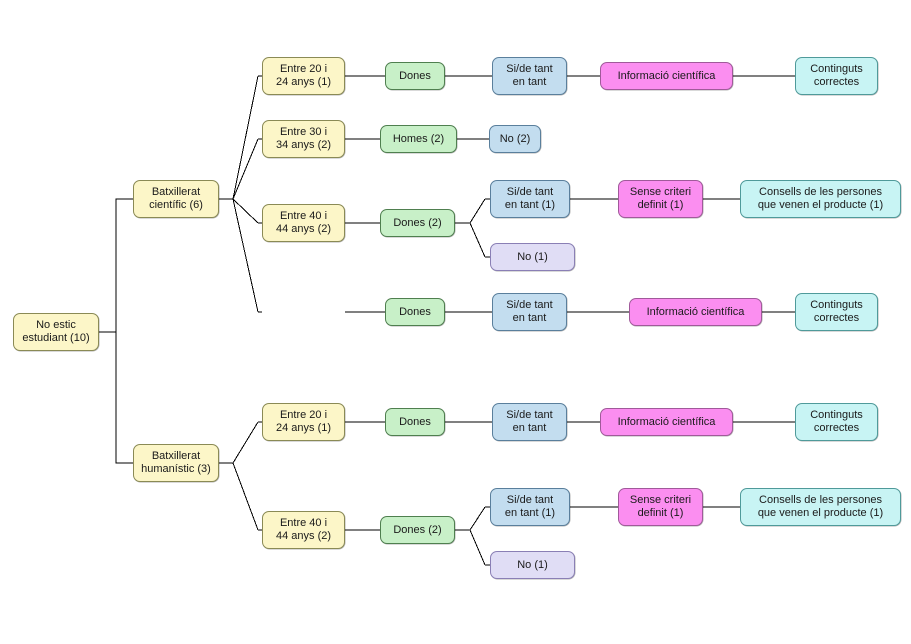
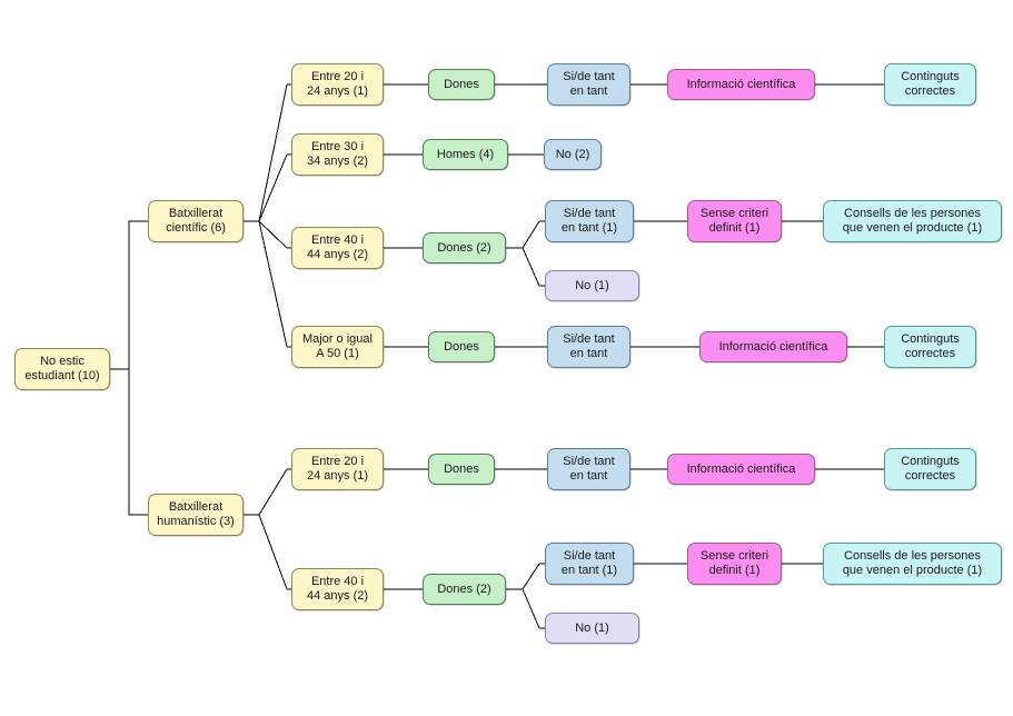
  No estic
  estudiant (10)
  Batxillerat
  científic (6)
  Batxillerat
  humanístic (3)
  Entre 20 i
  24 anys (1)
  Entre 30 i
  34 anys (2)
  Entre 40 i
  44 anys (2)
+ Major o igual
+ A 50 (1)
  Dones
- Homes (2)
+ Homes (4)
  Dones (2)
  Dones
  Si/de tant
  en tant
  No (2)
  Si/de tant
  en tant (1)
  No (1)
  Si/de tant
  en tant
  Informació científica
  Sense criteri
  definit (1)
  Informació científica
  Continguts
  correctes
  Consells de les persones
  que venen el producte (1)
  Continguts
  correctes
  Entre 20 i
  24 anys (1)
  Entre 40 i
  44 anys (2)
  Dones
  Dones (2)
  Si/de tant
  en tant
  Si/de tant
  en tant (1)
  No (1)
  Informació científica
  Sense criteri
  definit (1)
  Continguts
  correctes
  Consells de les persones
  que venen el producte (1)
